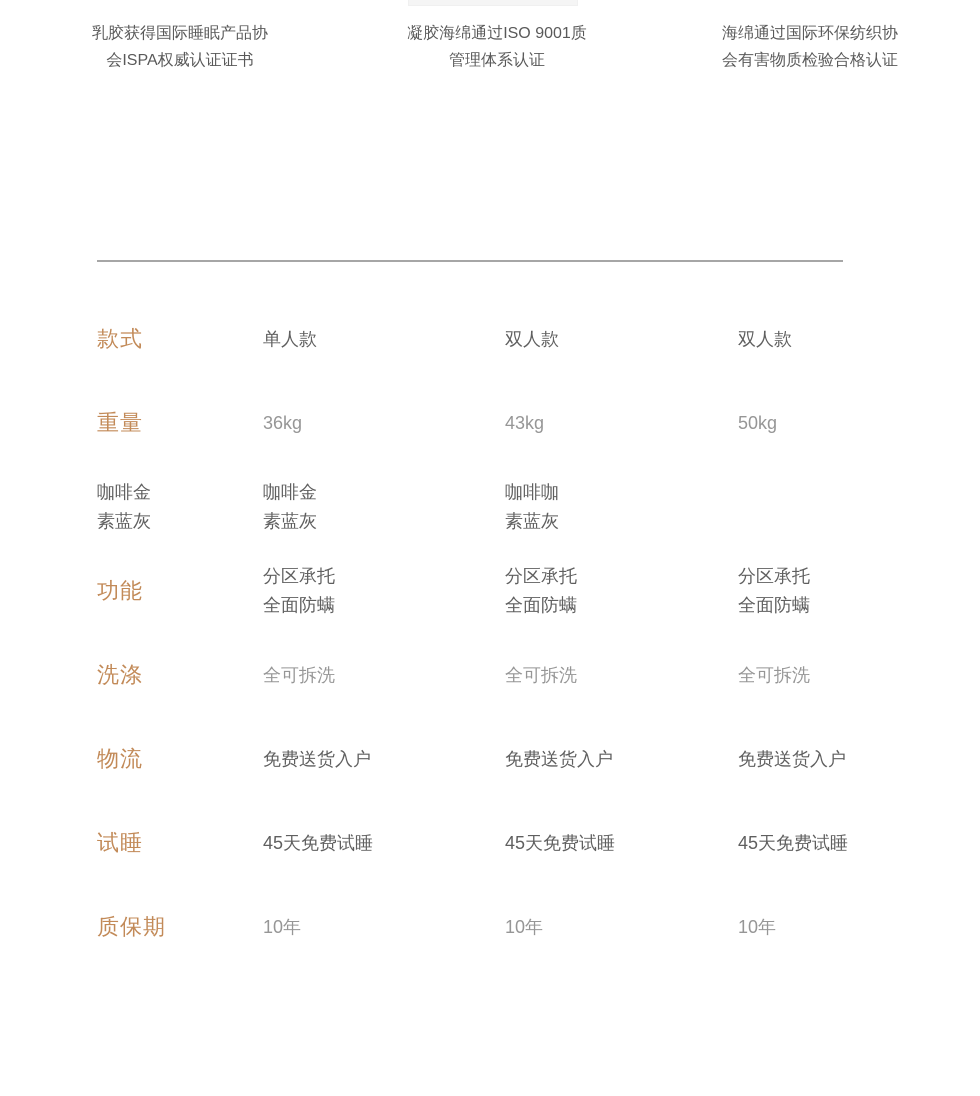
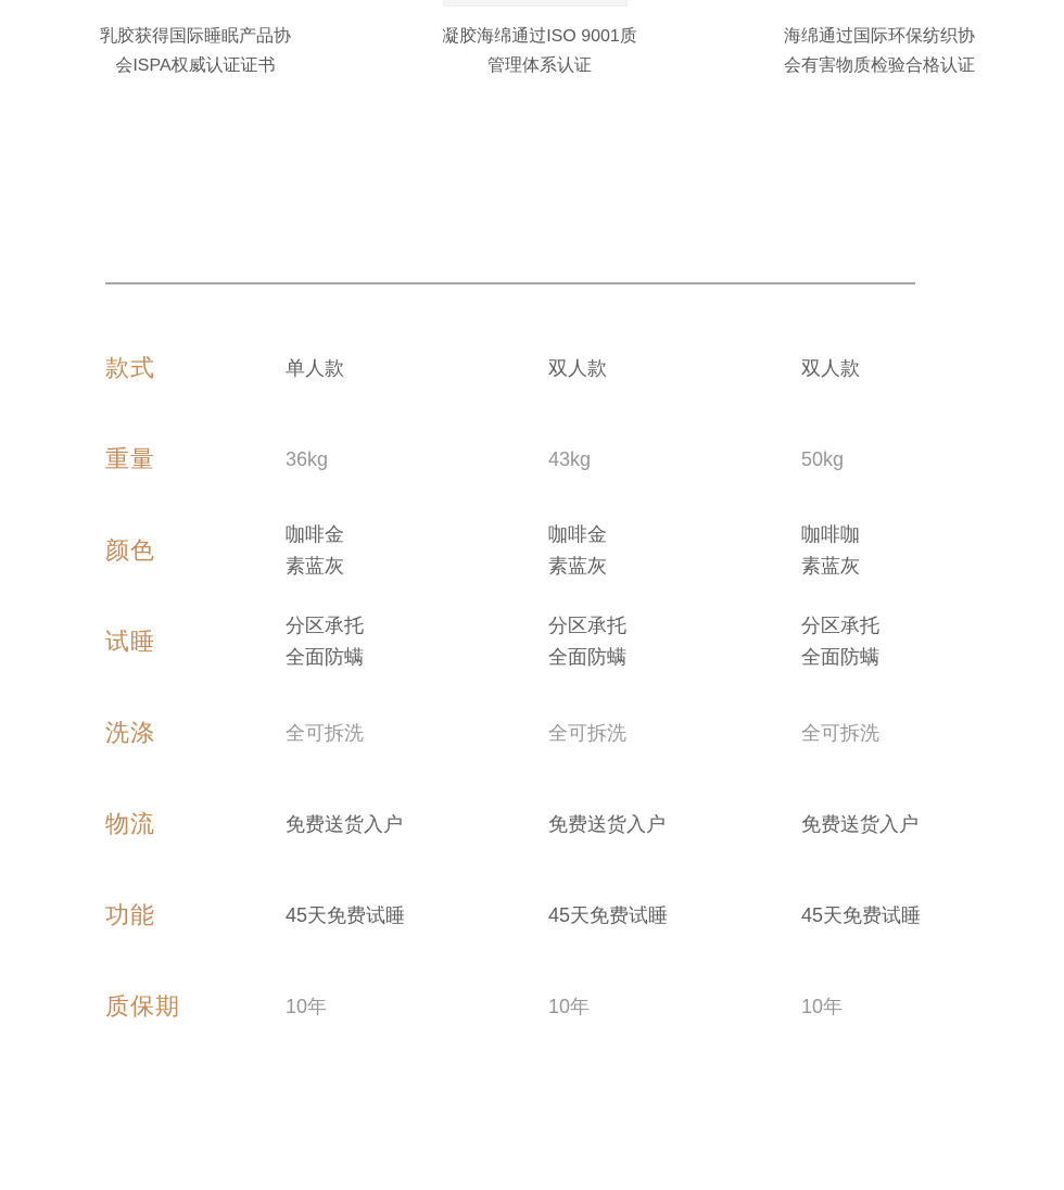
  乳胶获得国际睡眠产品协
  会ISPA权威认证证书
  凝胶海绵通过ISO 9001质
  管理体系认证
  海绵通过国际环保纺织协
  会有害物质检验合格认证
  款式
  单人款
  双人款
  双人款
  重量
  36kg
  43kg
  50kg
+ 颜色
  咖啡金
  素蓝灰
  咖啡金
  素蓝灰
  咖啡咖
  素蓝灰
- 功能
+ 试睡
  分区承托
  全面防螨
  分区承托
  全面防螨
  分区承托
  全面防螨
  洗涤
  全可拆洗
  全可拆洗
  全可拆洗
  物流
  免费送货入户
  免费送货入户
  免费送货入户
- 试睡
+ 功能
  45天免费试睡
  45天免费试睡
  45天免费试睡
  质保期
  10年
  10年
  10年
